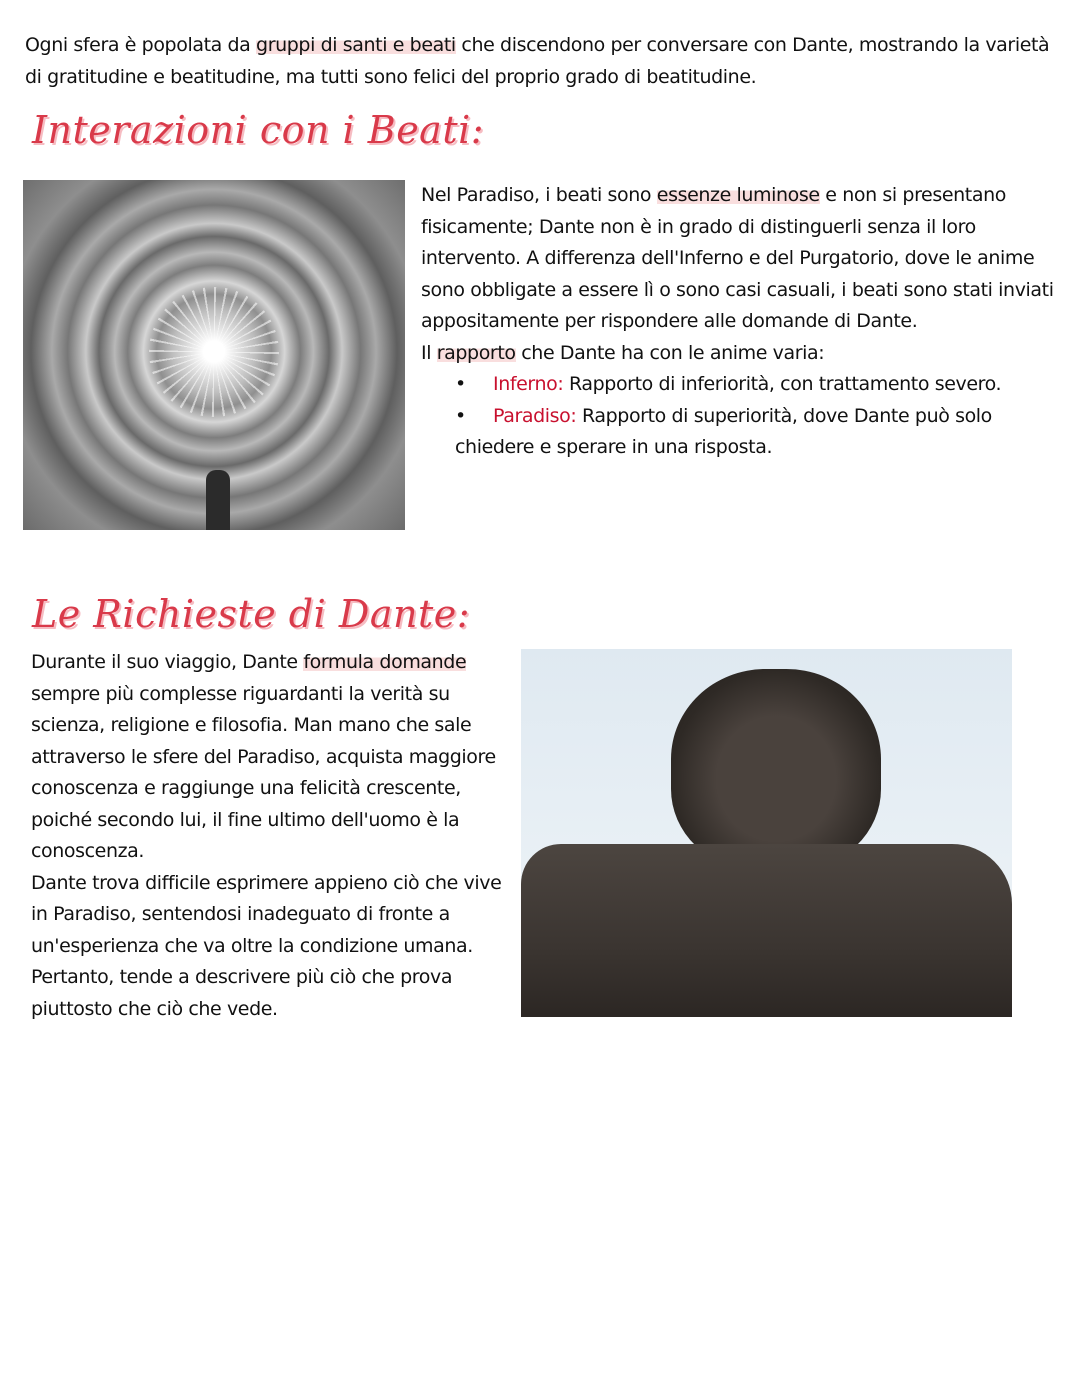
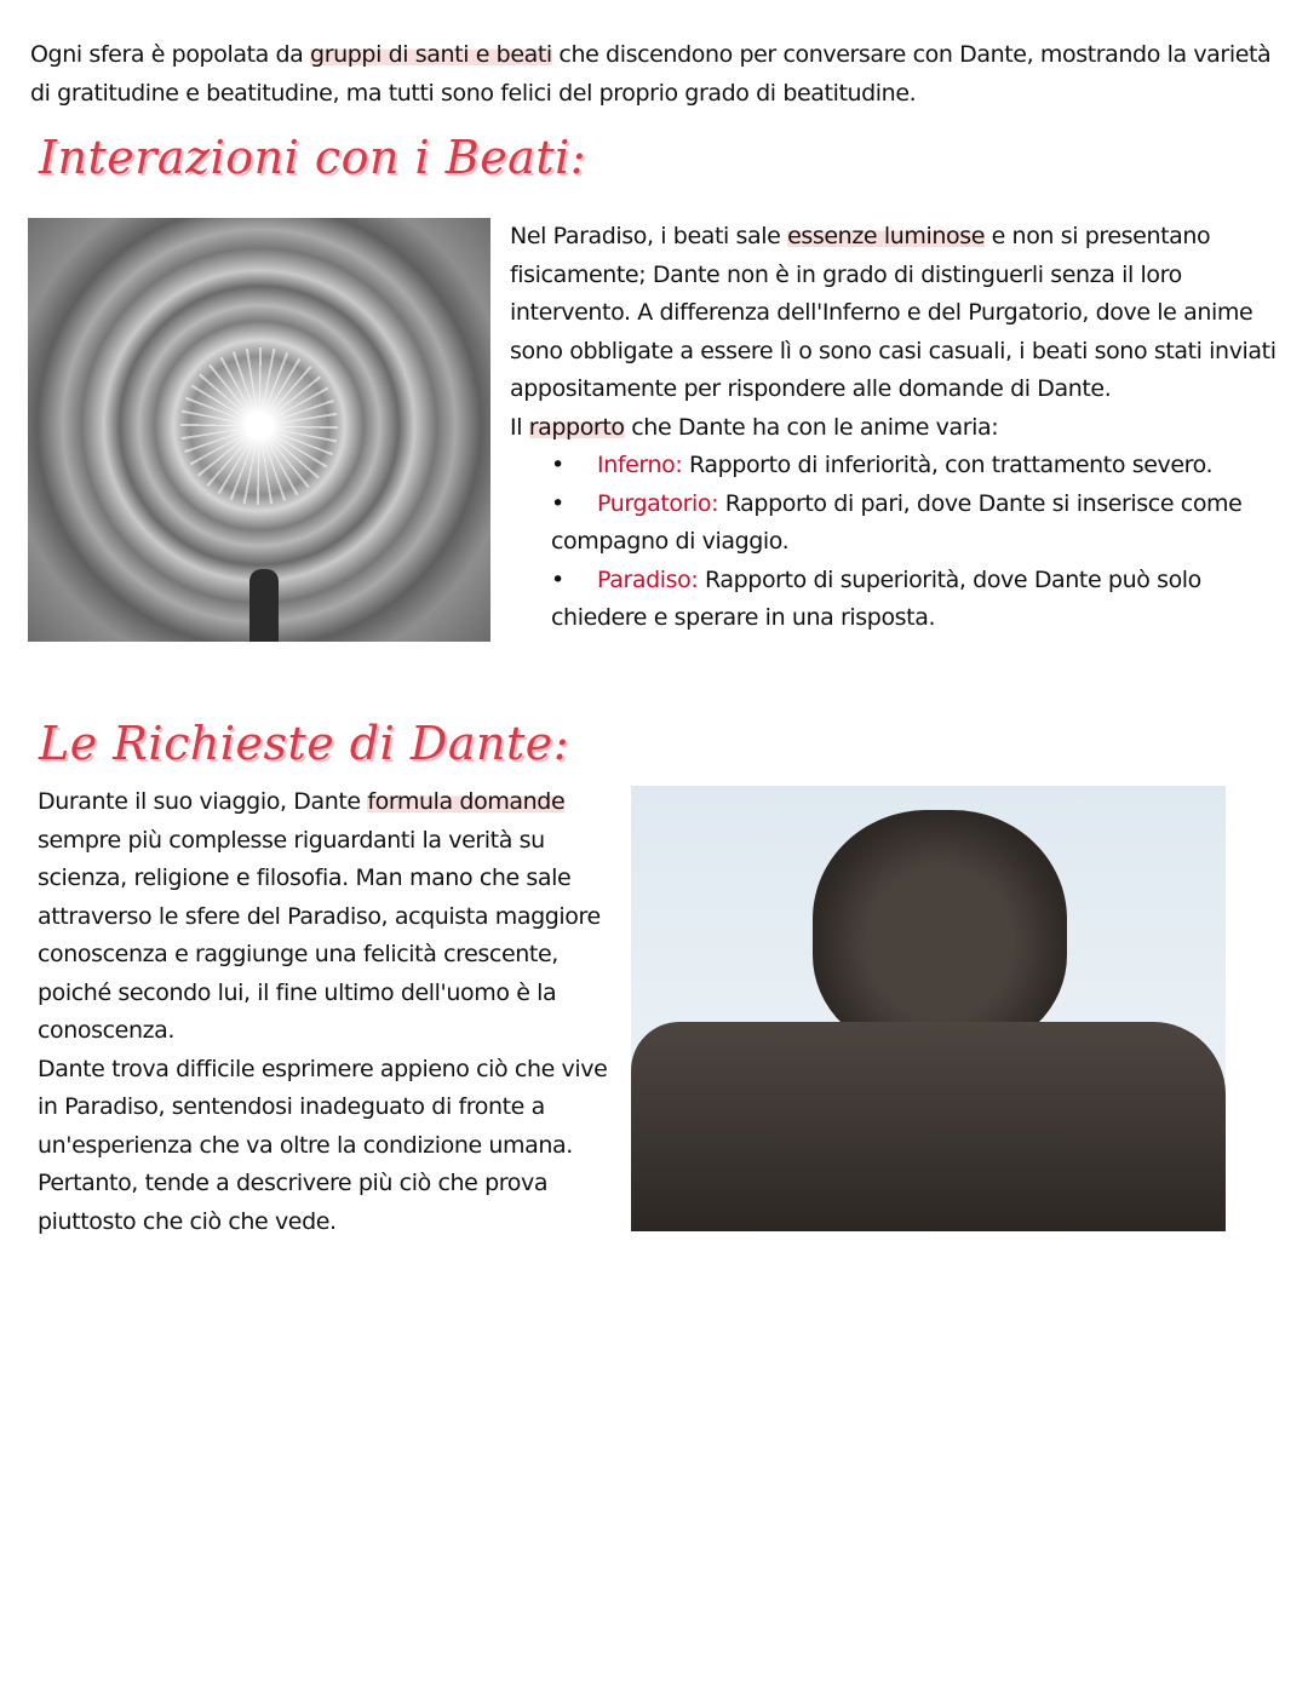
  Ogni sfera è popolata da gruppi di santi e beati che discendono per conversare con Dante, mostrando la varietà di gratitudine e beatitudine, ma tutti sono felici del proprio grado di beatitudine.
  Interazioni con i Beati:
- Nel Paradiso, i beati sono essenze luminose e non si presentano fisicamente; Dante non è in grado di distinguerli senza il loro intervento. A differenza dell'Inferno e del Purgatorio, dove le anime sono obbligate a essere lì o sono casi casuali, i beati sono stati inviati appositamente per rispondere alle domande di Dante.
+ Nel Paradiso, i beati sale essenze luminose e non si presentano fisicamente; Dante non è in grado di distinguerli senza il loro intervento. A differenza dell'Inferno e del Purgatorio, dove le anime sono obbligate a essere lì o sono casi casuali, i beati sono stati inviati appositamente per rispondere alle domande di Dante.
  Il rapporto che Dante ha con le anime varia:
  • Inferno: Rapporto di inferiorità, con trattamento severo.
+ • Purgatorio: Rapporto di pari, dove Dante si inserisce come compagno di viaggio.
  • Paradiso: Rapporto di superiorità, dove Dante può solo chiedere e sperare in una risposta.
  Le Richieste di Dante:
  Durante il suo viaggio, Dante formula domande sempre più complesse riguardanti la verità su scienza, religione e filosofia. Man mano che sale attraverso le sfere del Paradiso, acquista maggiore conoscenza e raggiunge una felicità crescente, poiché secondo lui, il fine ultimo dell'uomo è la conoscenza.
  Dante trova difficile esprimere appieno ciò che vive in Paradiso, sentendosi inadeguato di fronte a un'esperienza che va oltre la condizione umana. Pertanto, tende a descrivere più ciò che prova piuttosto che ciò che vede.
